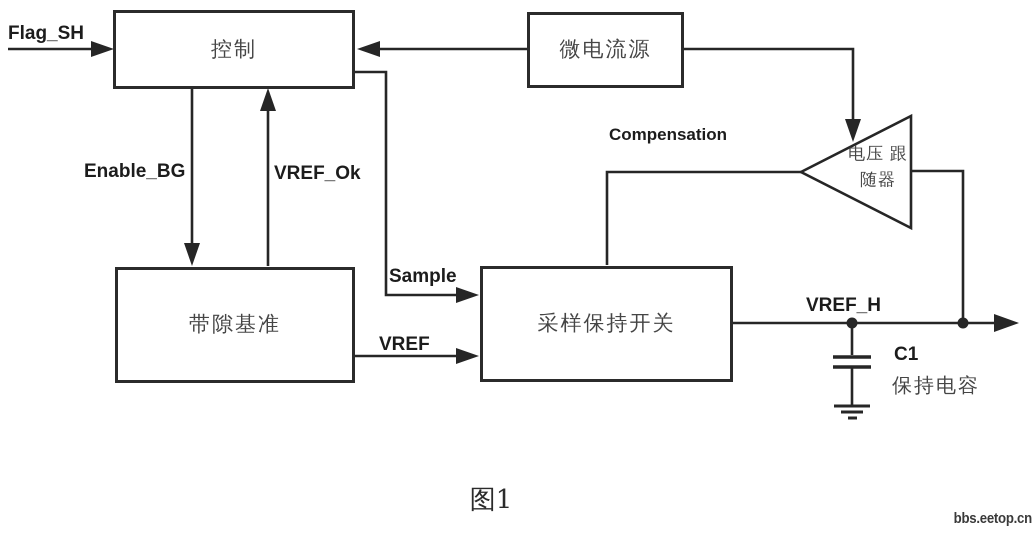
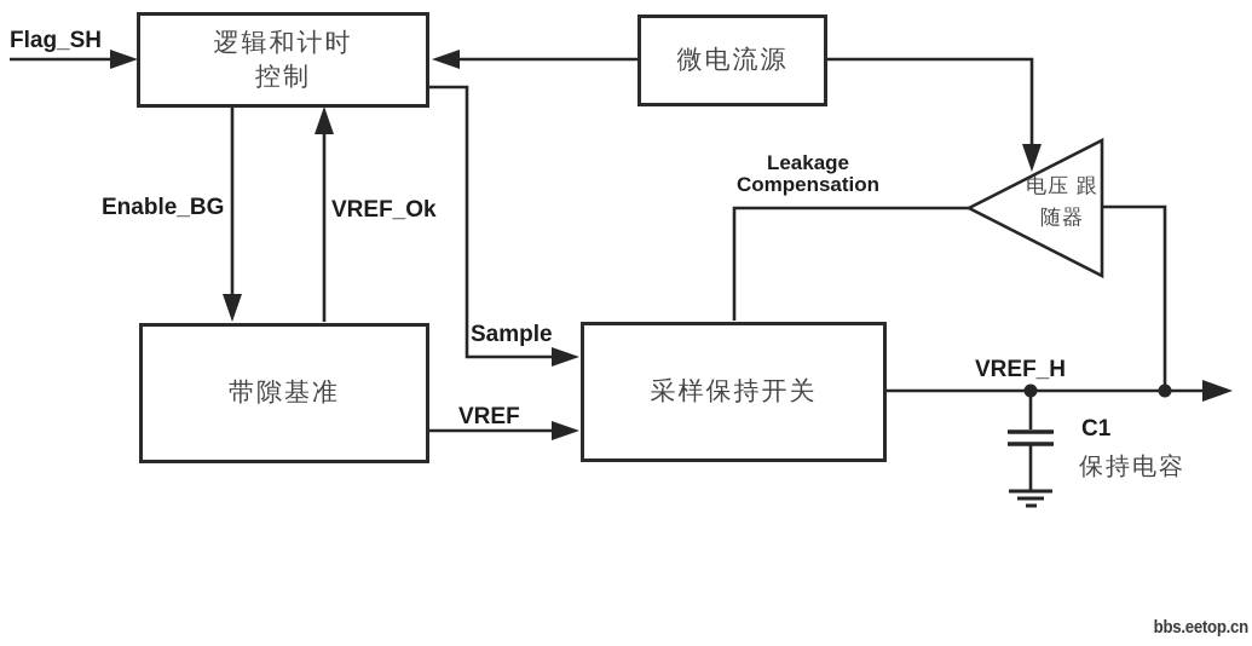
+ 逻辑和计时
  控制
  微电流源
  带隙基准
  采样保持开关
  电压 跟随器
  Flag_SH
  Enable_BG
  VREF_Ok
  Sample
  VREF
+ Leakage
  Compensation
  VREF_H
  C1
  保持电容
- 图1
  bbs.eetop.cn
